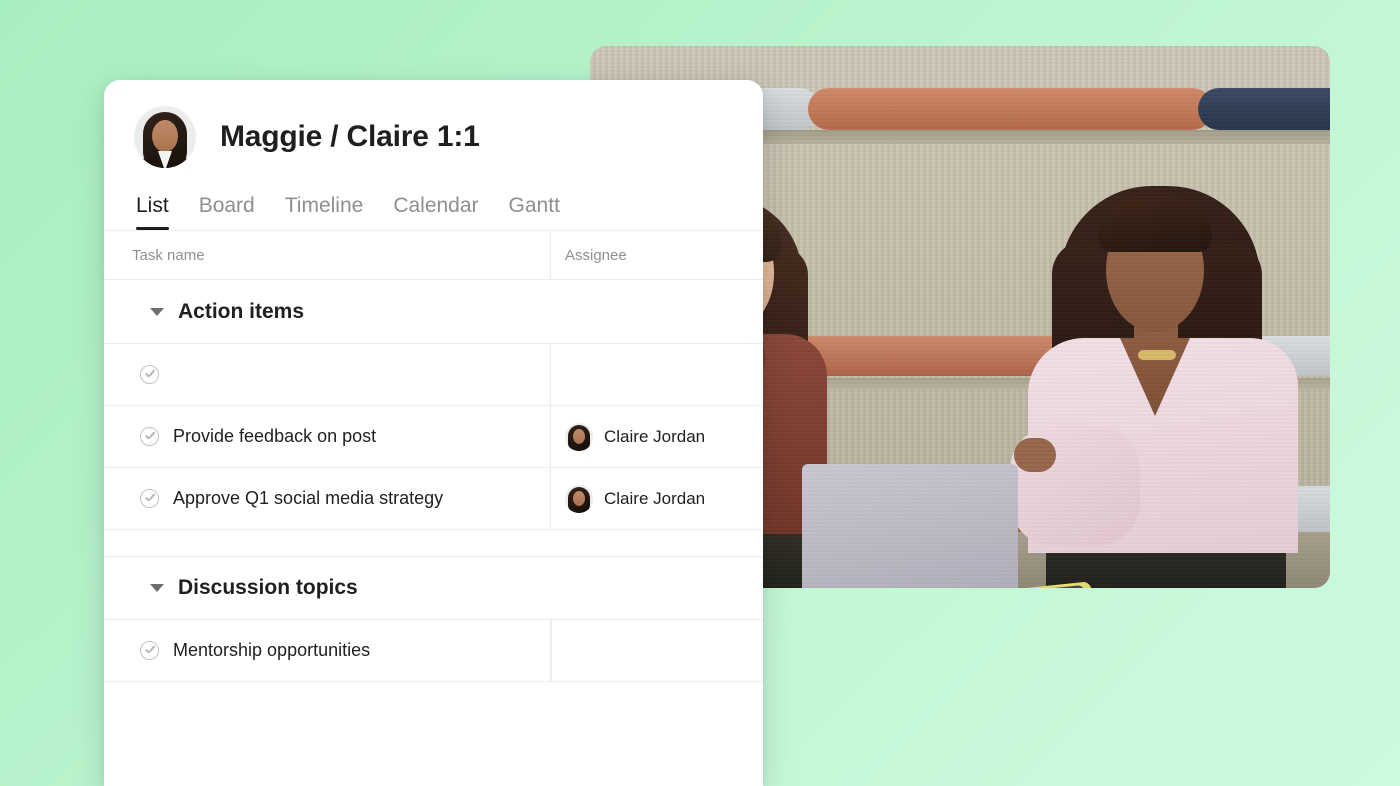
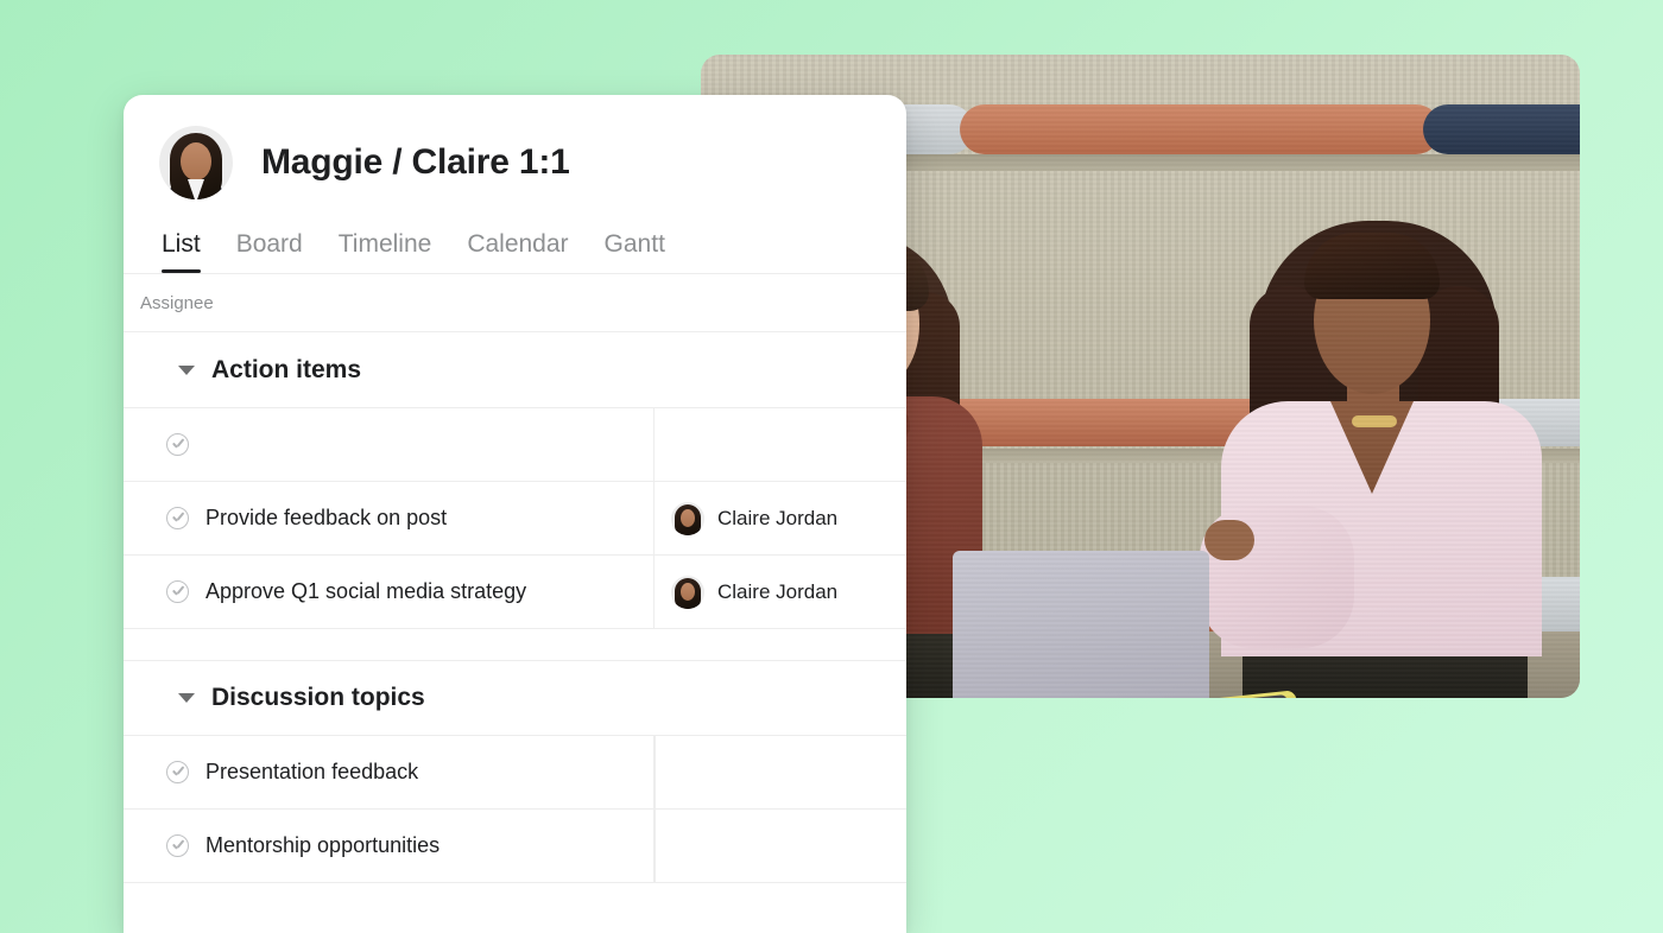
  Maggie / Claire 1:1
  List
  Board
  Timeline
  Calendar
  Gantt
- Task name
  Assignee
  Action items
  Provide feedback on post
  Claire Jordan
  Approve Q1 social media strategy
  Claire Jordan
  Discussion topics
+ Presentation feedback
  Mentorship opportunities
